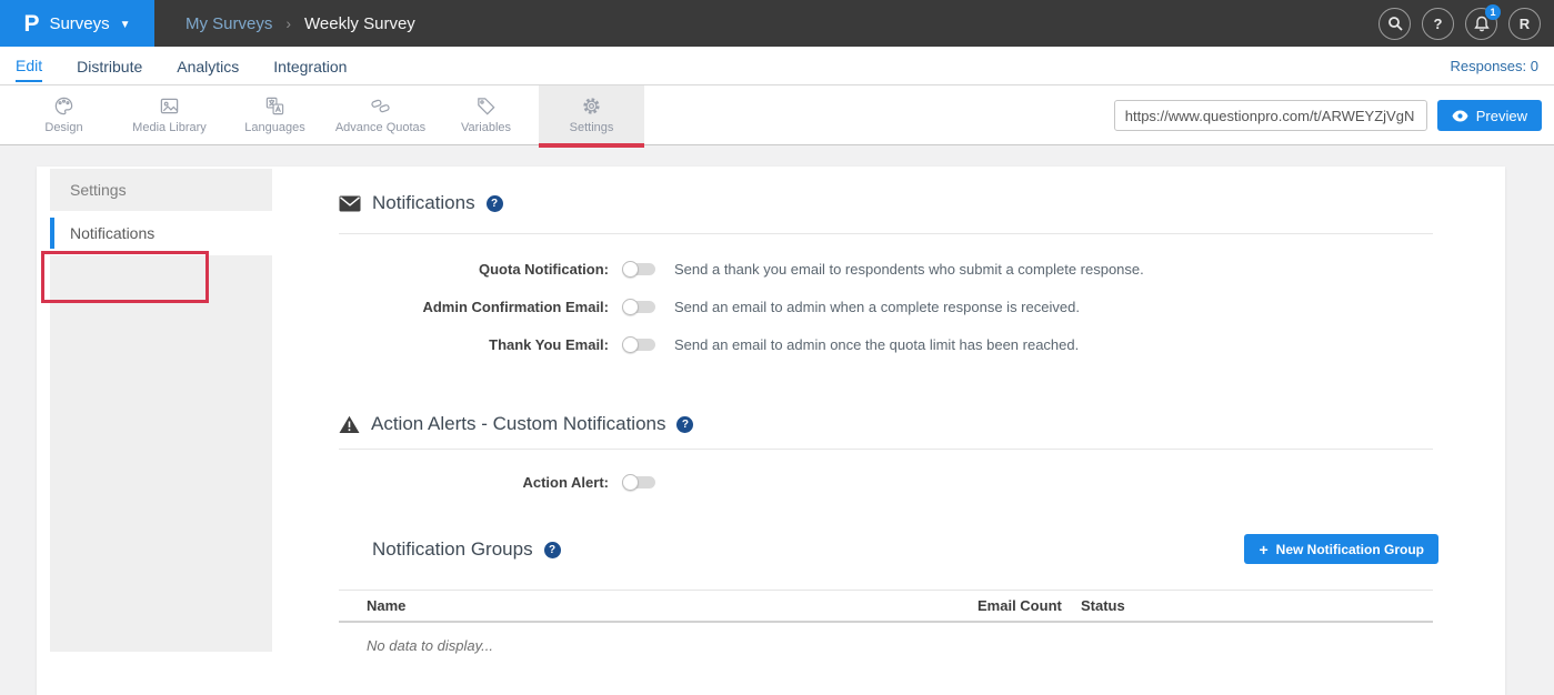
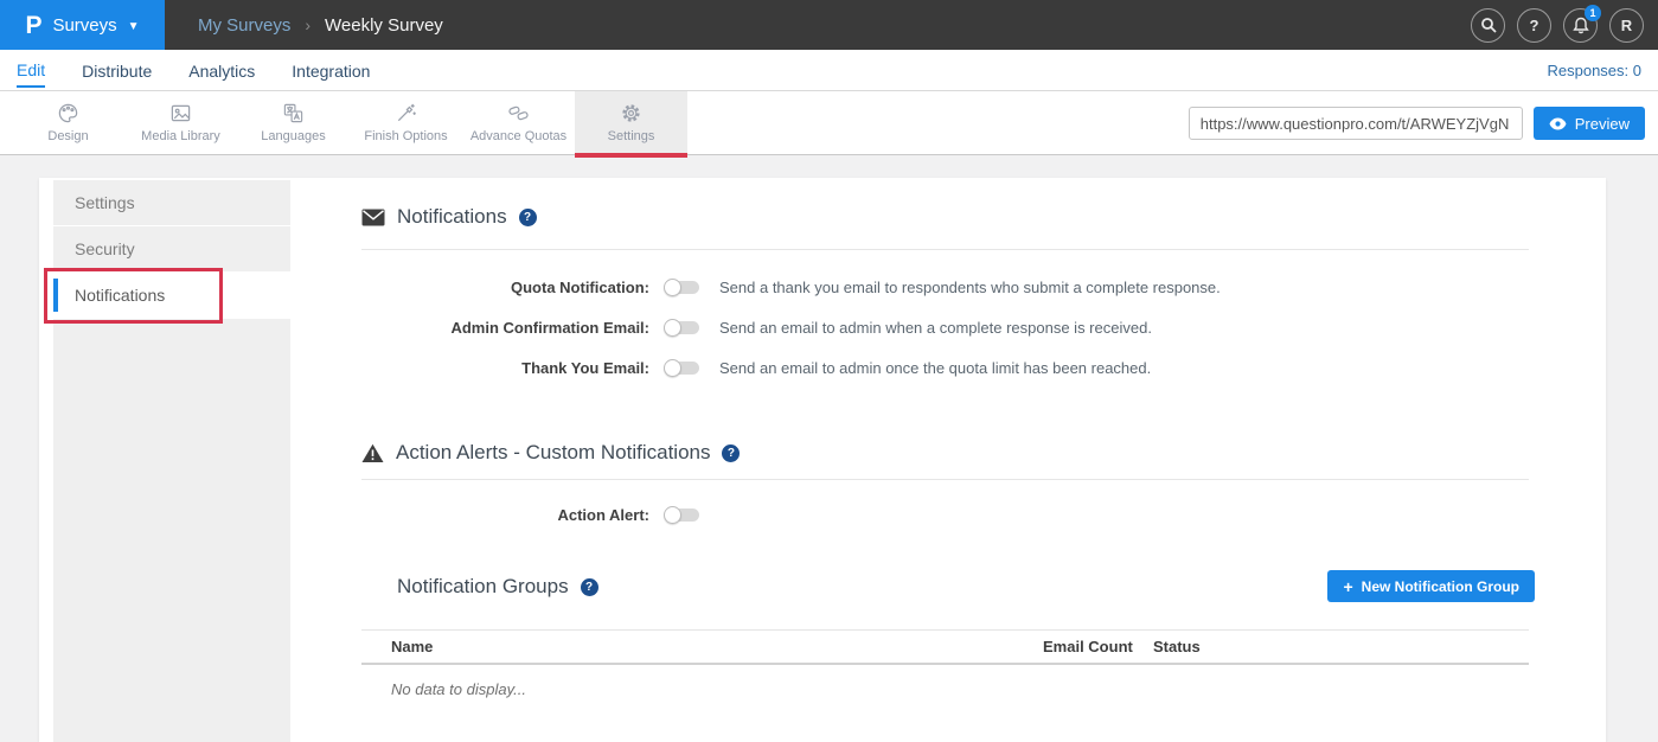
  P
  Surveys
  ▼
  My Surveys
  ›
  Weekly Survey
  ?
  1
  R
  Edit
  Distribute
  Analytics
  Integration
  Responses: 0
  Design
  Media Library
  Languages
+ Finish Options
  Advance Quotas
- Variables
  Settings
  https://www.questionpro.com/t/ARWEYZjVgN
  Preview
  Settings
+ Security
  Notifications
  Notifications
  ?
  Quota Notification:
  Send a thank you email to respondents who submit a complete response.
  Admin Confirmation Email:
  Send an email to admin when a complete response is received.
  Thank You Email:
  Send an email to admin once the quota limit has been reached.
  Action Alerts - Custom Notifications
  ?
  Action Alert:
  Notification Groups
  ?
  +
  New Notification Group
  Name
  Email Count
  Status
  No data to display...
